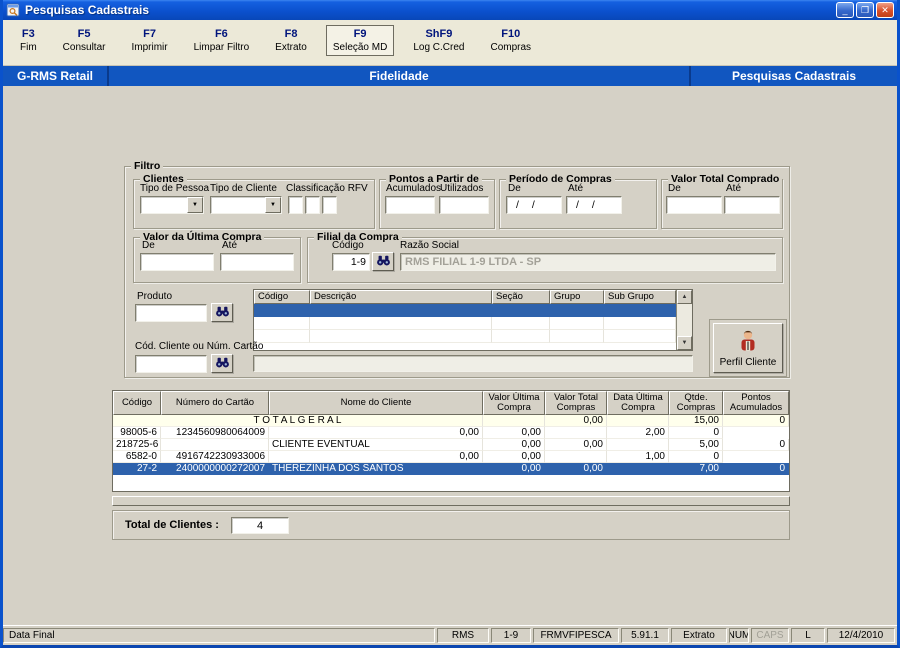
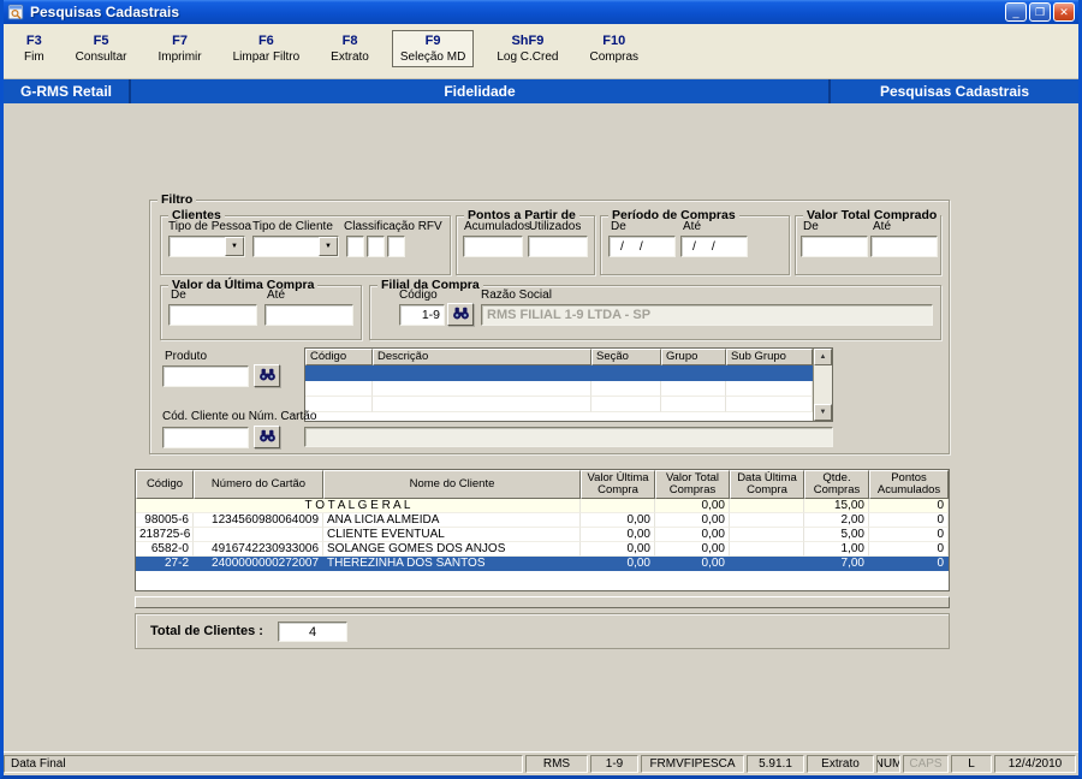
  Pesquisas Cadastrais
  _
  ❐
  ✕
  F3
  Fim
  F5
  Consultar
  F7
  Imprimir
  F6
  Limpar Filtro
  F8
  Extrato
  F9
  Seleção MD
  ShF9
  Log C.Cred
  F10
  Compras
  G-RMS Retail
  Fidelidade
  Pesquisas Cadastrais
  Filtro
  Clientes
  Tipo de Pessoa
  Tipo de Cliente
  Classificação RFV
  Pontos a Partir de
  Acumulados
  Utilizados
  Período de Compras
  De
  Até
  / /
  / /
  Valor Total Comprado
  De
  Até
  Valor da Última Compra
  De
  Até
  Filial da Compra
  Código
  Razão Social
  1-9
  RMS FILIAL 1-9 LTDA - SP
  Produto
  Código
  Descrição
  Seção
  Grupo
  Sub Grupo
- Perfil Cliente
  Cód. Cliente ou Núm. Cartão
  Código
  Número do Cartão
  Nome do Cliente
  Valor Última
  Compra
  Valor Total
  Compras
  Data Última
  Compra
  Qtde.
  Compras
  Pontos
  Acumulados
  T O T A L G E R A L
  0,00
  15,00
  0
  98005-6
  1234560980064009
+ ANA LICIA ALMEIDA
  0,00
  0,00
  2,00
  0
  218725-6
  CLIENTE EVENTUAL
  0,00
  0,00
  5,00
  0
  6582-0
  4916742230933006
+ SOLANGE GOMES DOS ANJOS
  0,00
  0,00
  1,00
  0
  27-2
  2400000000272007
  THEREZINHA DOS SANTOS
  0,00
  0,00
  7,00
  0
  Total de Clientes :
  4
  Data Final
  RMS
  1-9
  FRMVFIPESCA
  5.91.1
  Extrato
  NUM
  CAPS
  L
  12/4/2010
